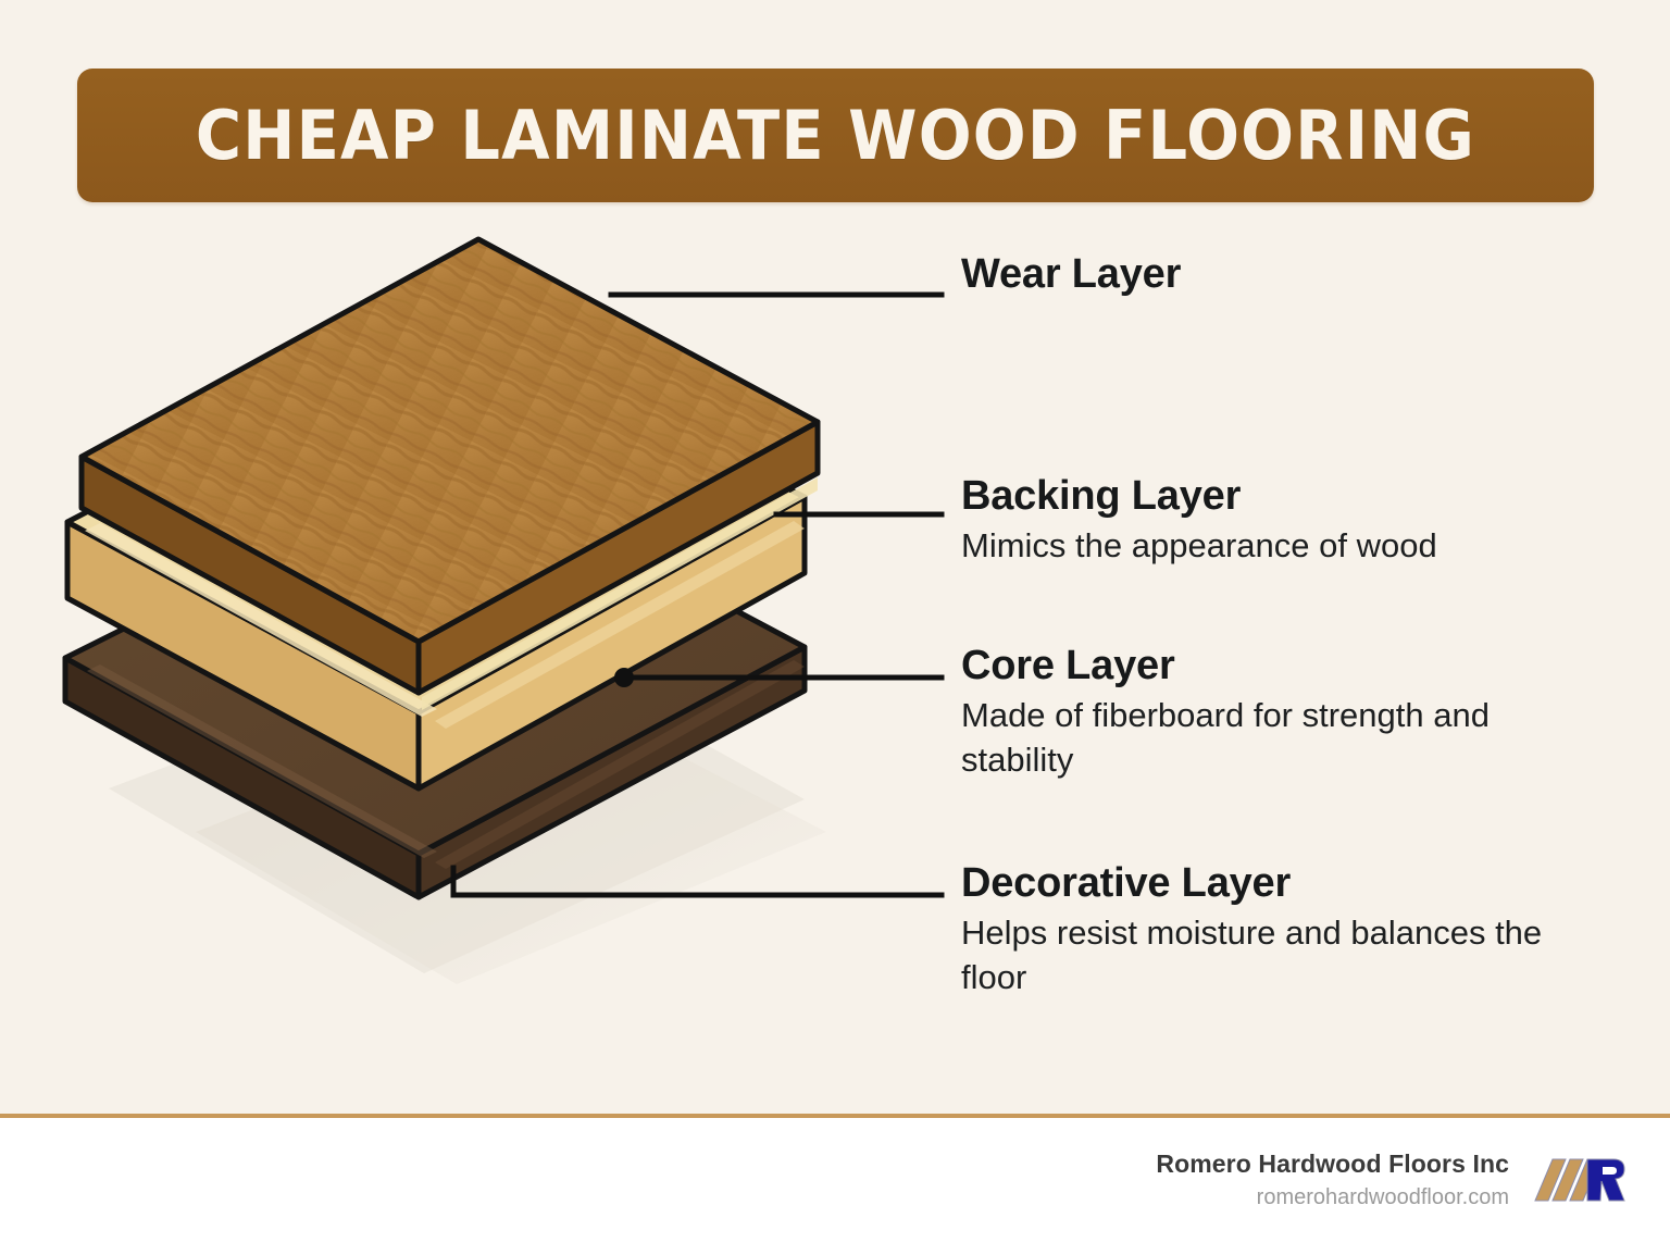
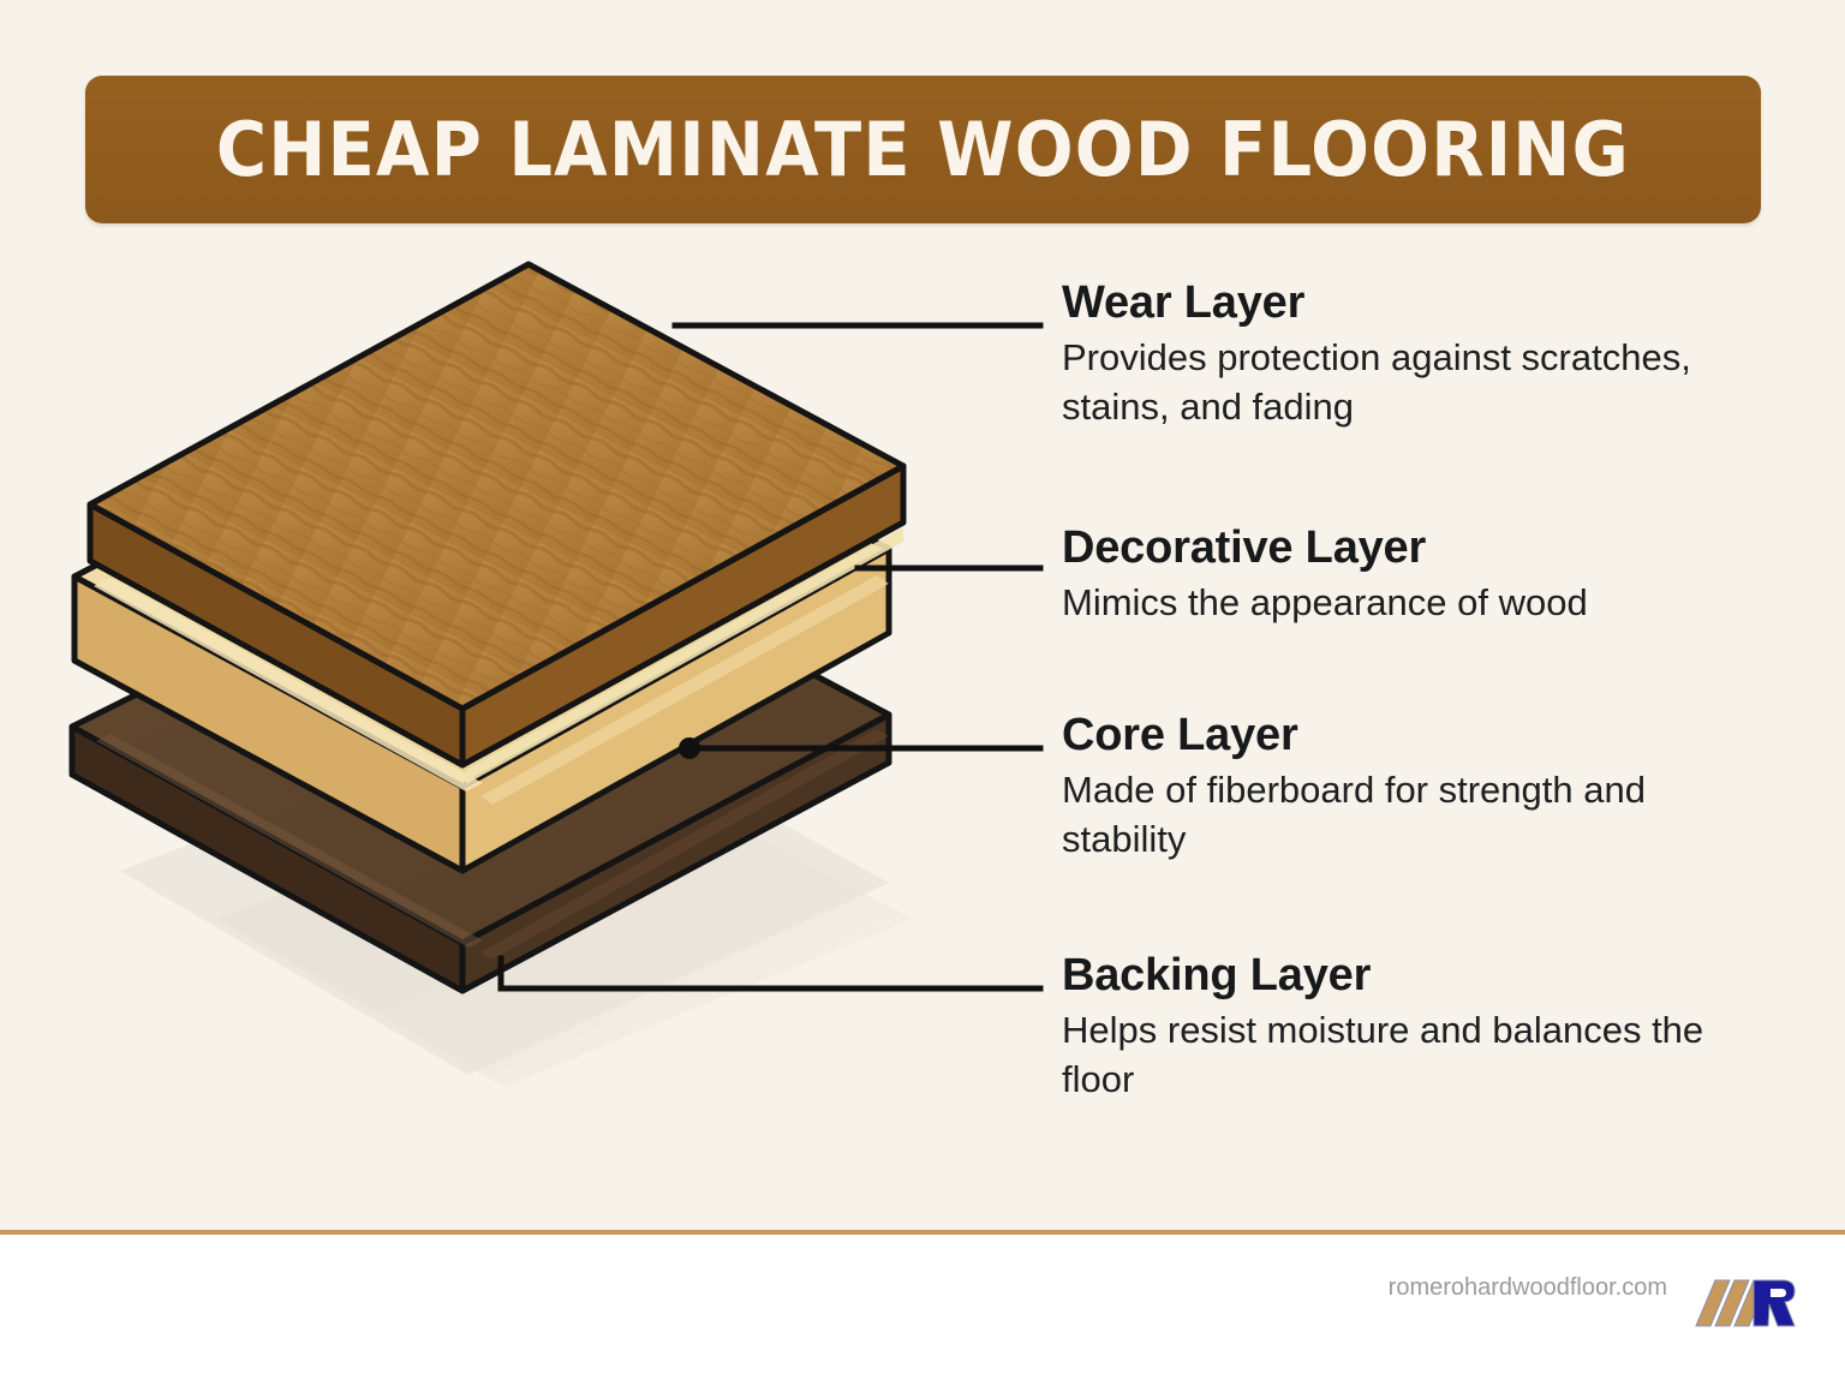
  CHEAP LAMINATE WOOD FLOORING
  Wear Layer
+ Provides protection against scratches, stains, and fading
- Backing Layer
+ Decorative Layer
  Mimics the appearance of wood
  Core Layer
  Made of fiberboard for strength and stability
- Decorative Layer
+ Backing Layer
  Helps resist moisture and balances the floor
- Romero Hardwood Floors Inc
  romerohardwoodfloor.com
